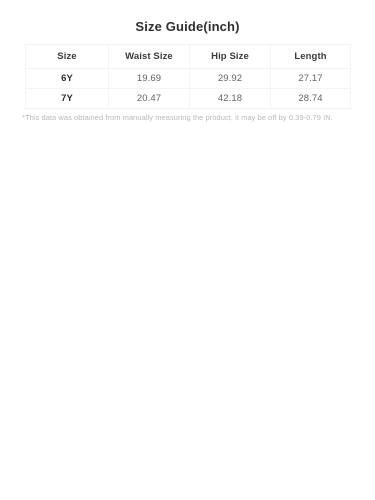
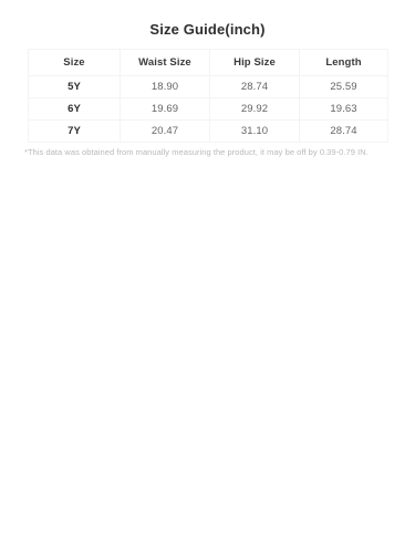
  Size Guide(inch)
  Size	Waist Size	Hip Size	Length
+ 5Y	18.90	28.74	25.59
- 6Y	19.69	29.92	27.17
+ 6Y	19.69	29.92	19.63
- 7Y	20.47	42.18	28.74
+ 7Y	20.47	31.10	28.74
  *This data was obtained from manually measuring the product, it may be off by 0.39-0.79 IN.
